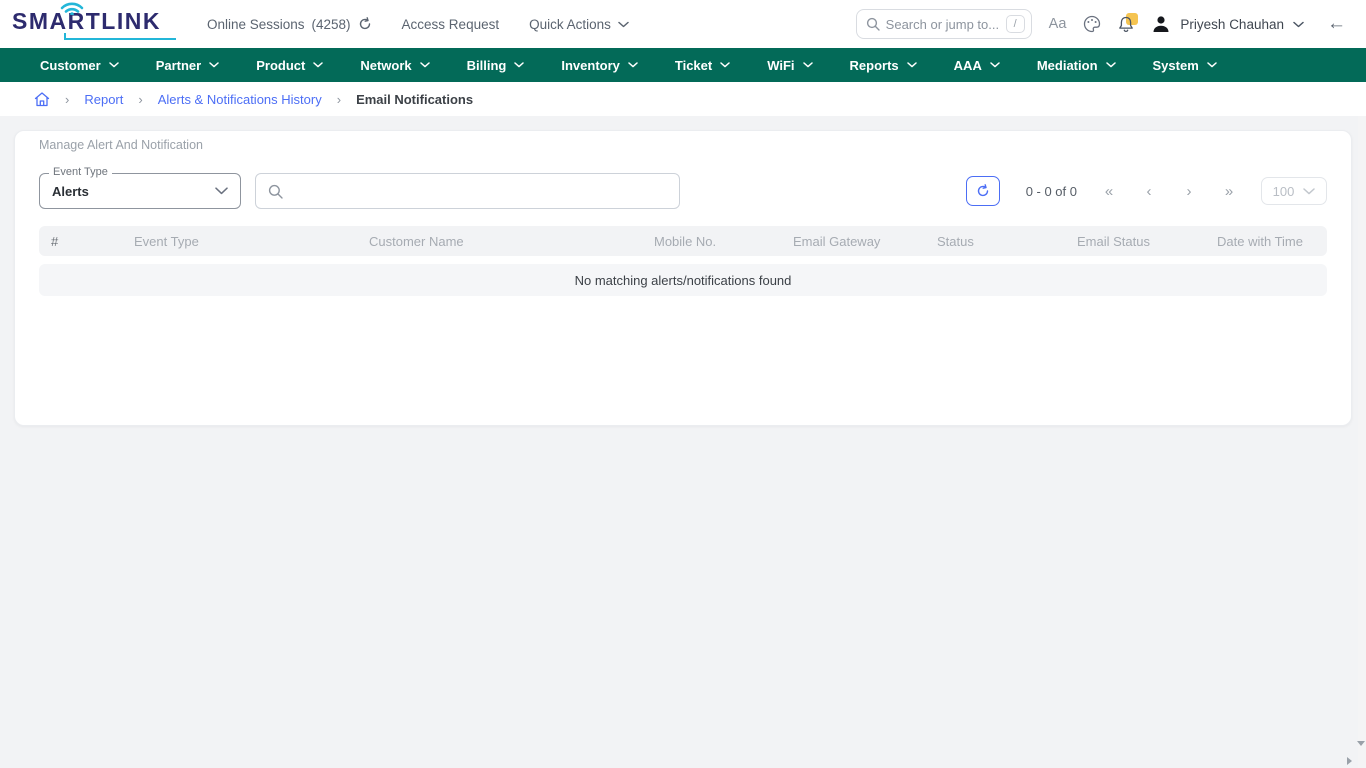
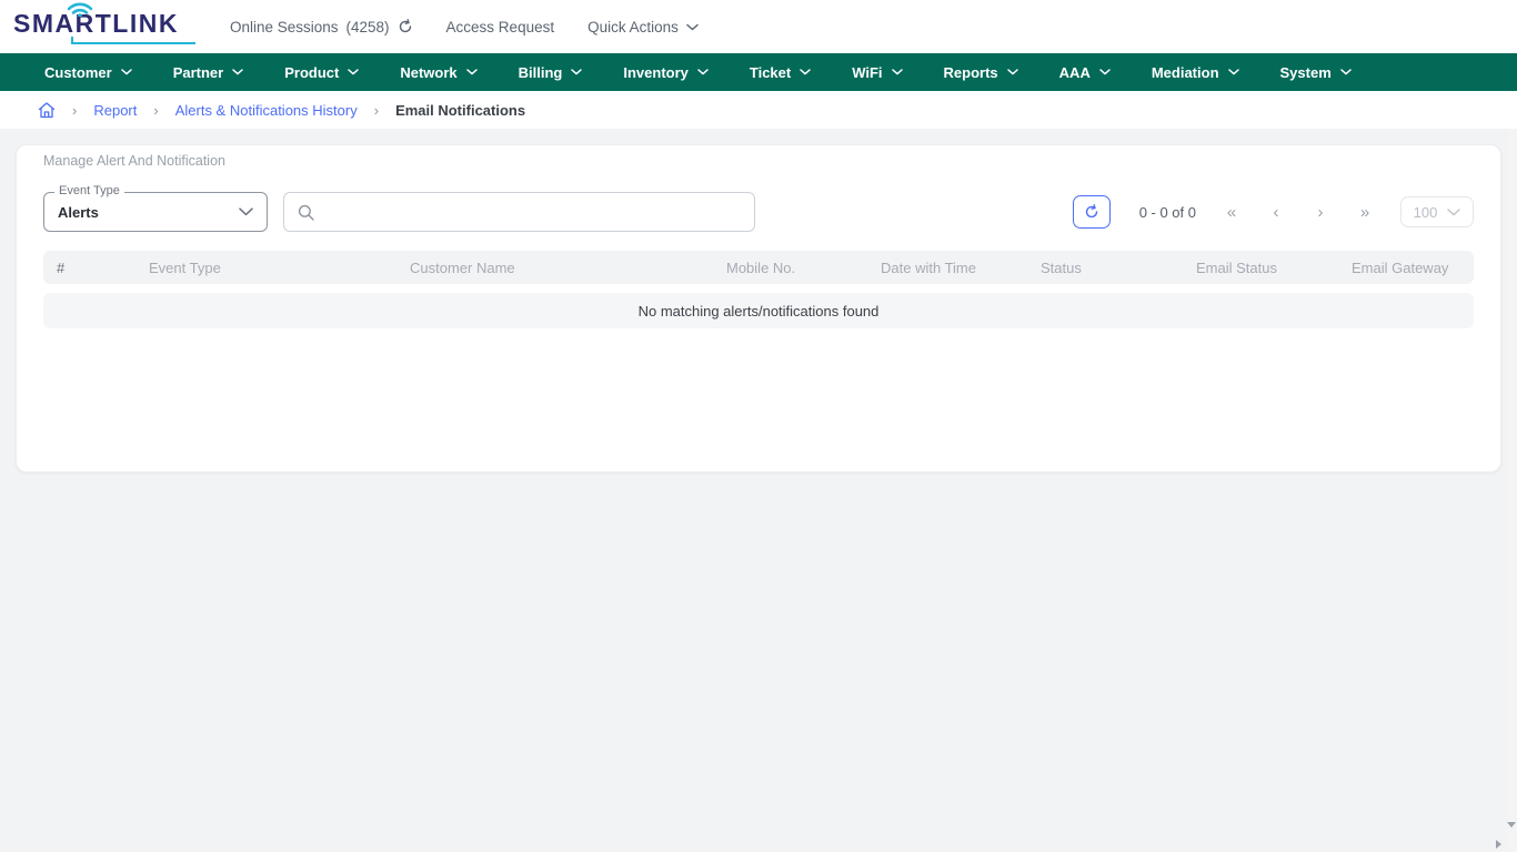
  SMARTLINK
  Online Sessions
  (4258)
  Access Request
  Quick Actions
- Search or jump to...
- /
- Aa
- Priyesh Chauhan
- ←
  Customer
  Partner
  Product
  Network
  Billing
  Inventory
  Ticket
  WiFi
  Reports
  AAA
  Mediation
  System
  ›
  Report
  ›
  Alerts & Notifications History
  ›
  Email Notifications
  Manage Alert And Notification
  Event Type
  Alerts
  0 - 0 of 0
  «
  ‹
  ›
  »
  100
  #
  Event Type
  Customer Name
  Mobile No.
- Email Gateway
+ Date with Time
  Status
  Email Status
- Date with Time
+ Email Gateway
  No matching alerts/notifications found
